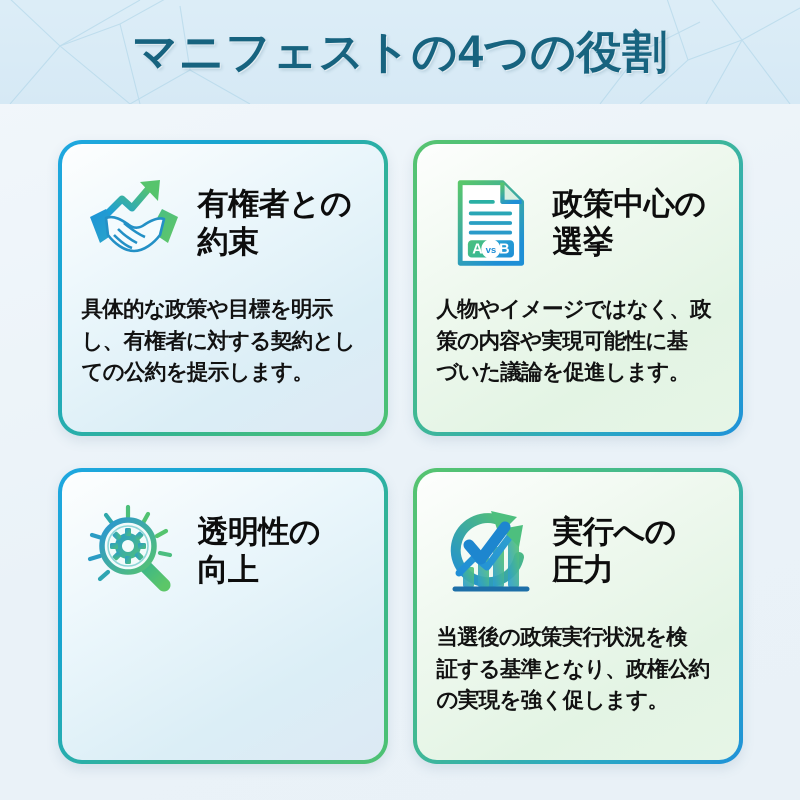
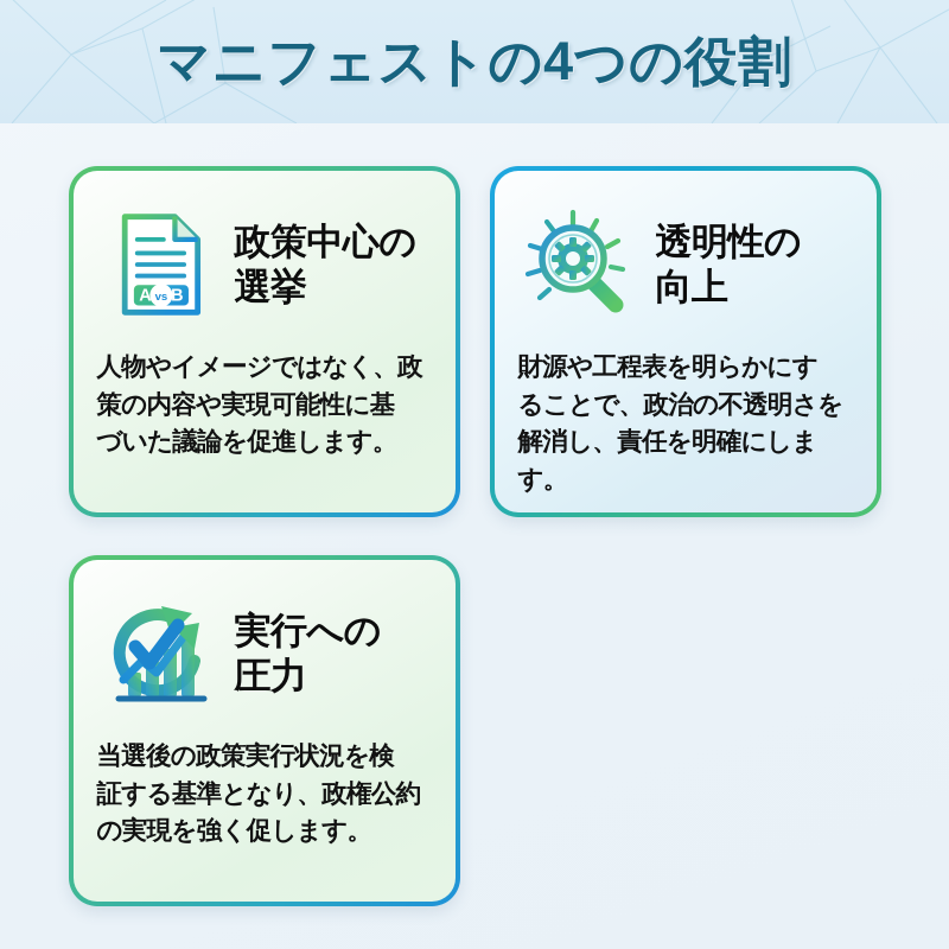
  マニフェストの4つの役割
- 有権者との
- 約束
- 具体的な政策や目標を明示
- し、有権者に対する契約とし
- ての公約を提示します。
  A
  vs
  B
  政策中心の
  選挙
  人物やイメージではなく、政
  策の内容や実現可能性に基
  づいた議論を促進します。
  透明性の
  向上
+ 財源や工程表を明らかにす
+ ることで、政治の不透明さを
+ 解消し、責任を明確にします。
  実行への
  圧力
  当選後の政策実行状況を検
  証する基準となり、政権公約
  の実現を強く促します。
